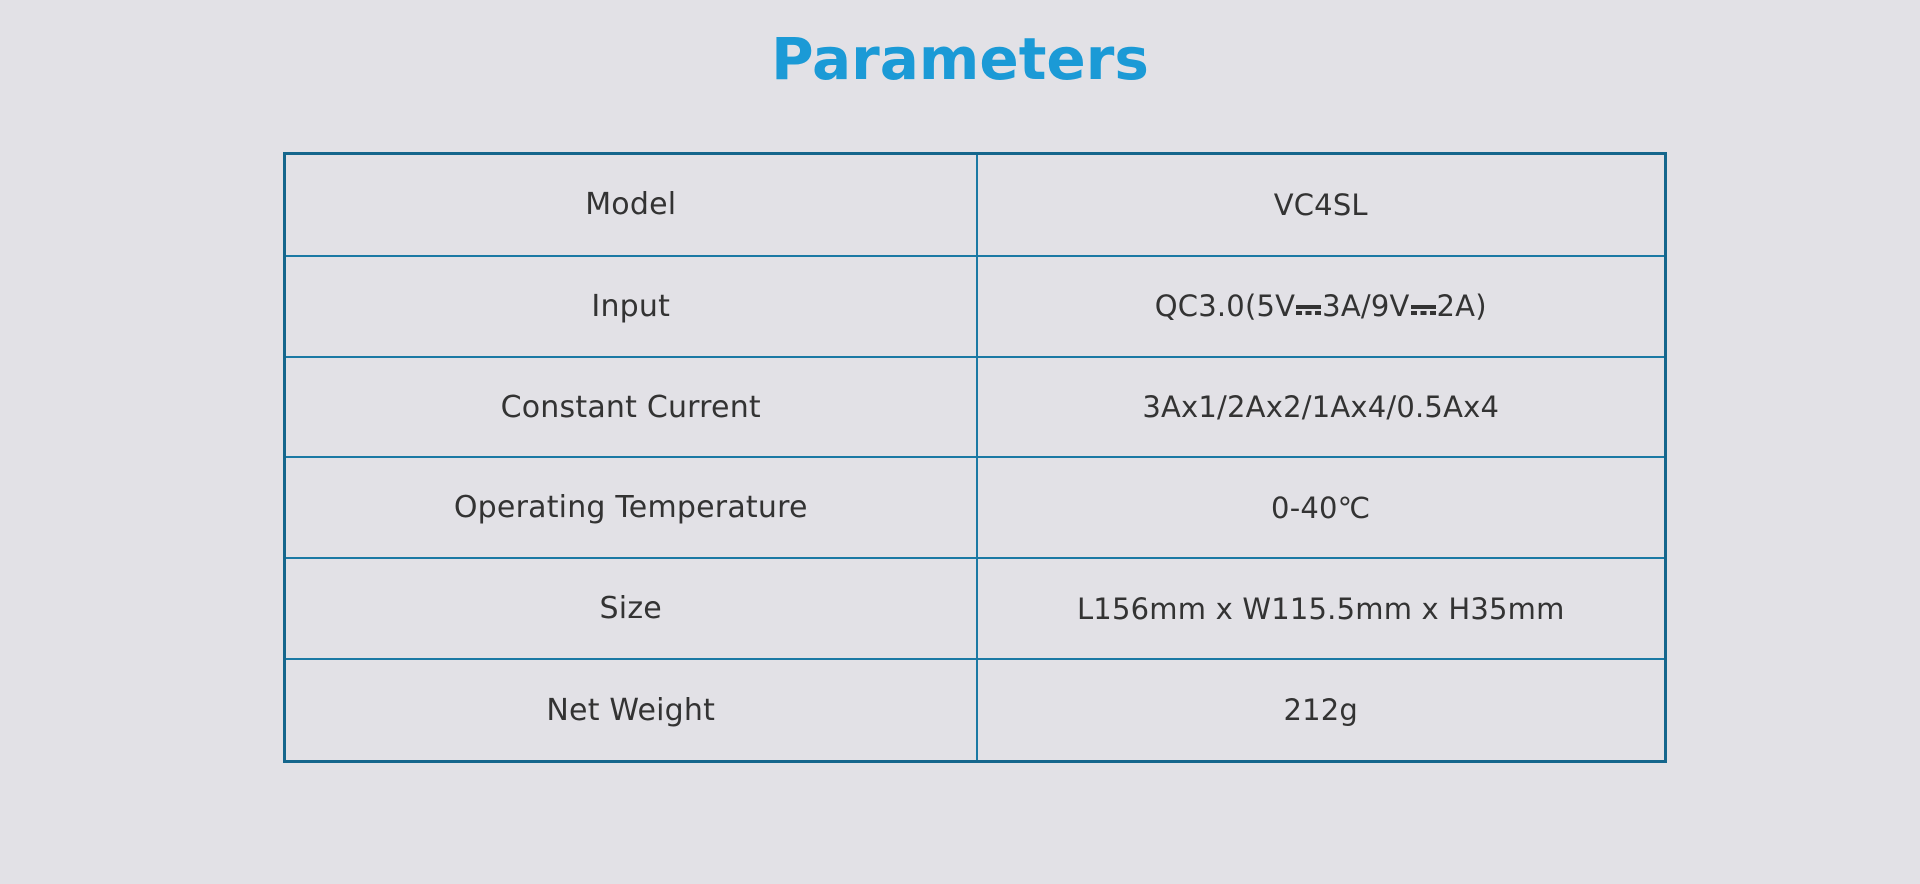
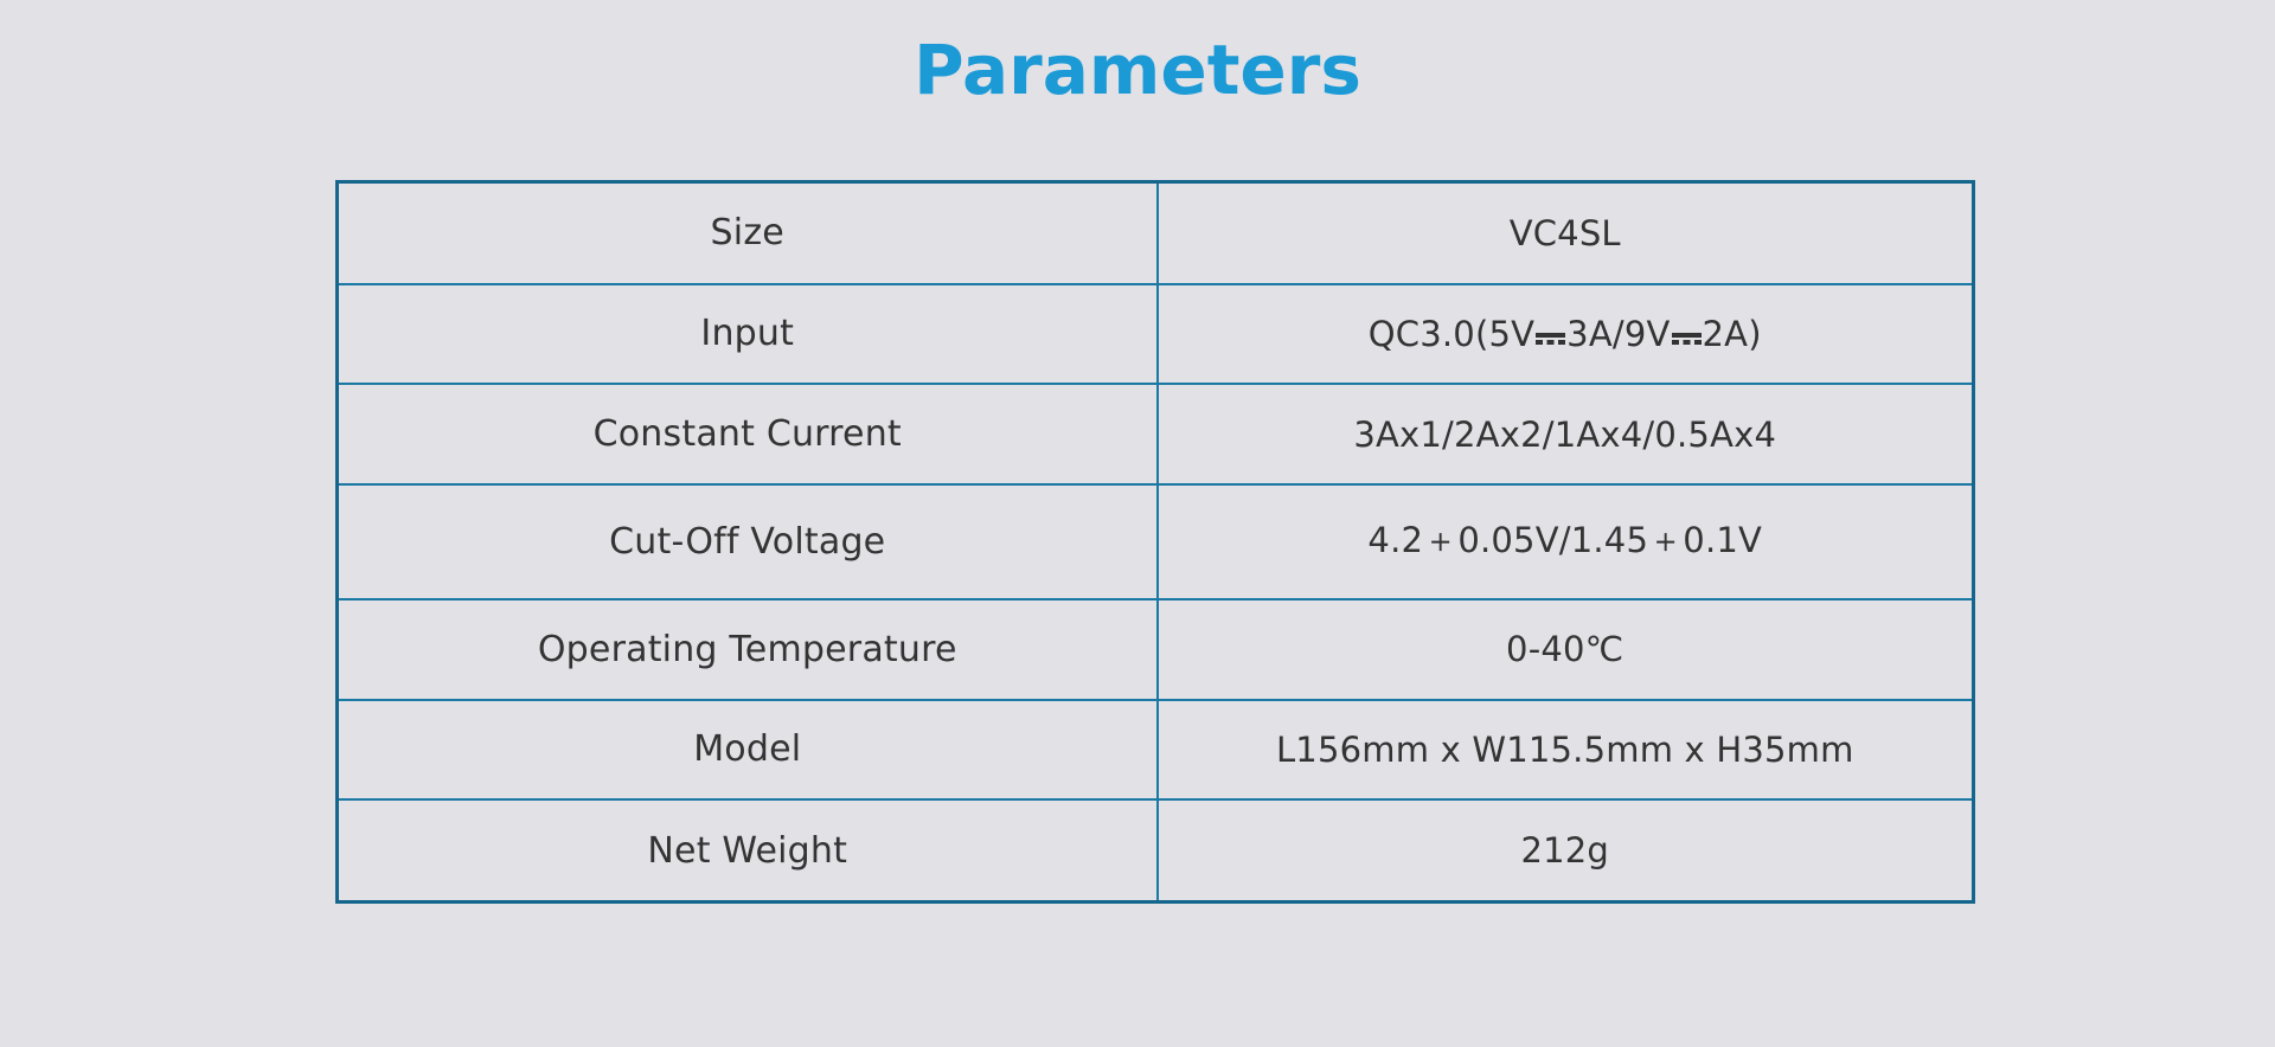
  Parameters
- Model	VC4SL
+ Size	VC4SL
  Input	QC3.0(5V 3A/9V 2A)
  Constant Current	3Ax1/2Ax2/1Ax4/0.5Ax4
+ Cut-Off Voltage	4.2＋0.05V/1.45＋0.1V
  Operating Temperature	0-40℃
- Size	L156mm x W115.5mm x H35mm
+ Model	L156mm x W115.5mm x H35mm
  Net Weight	212g
